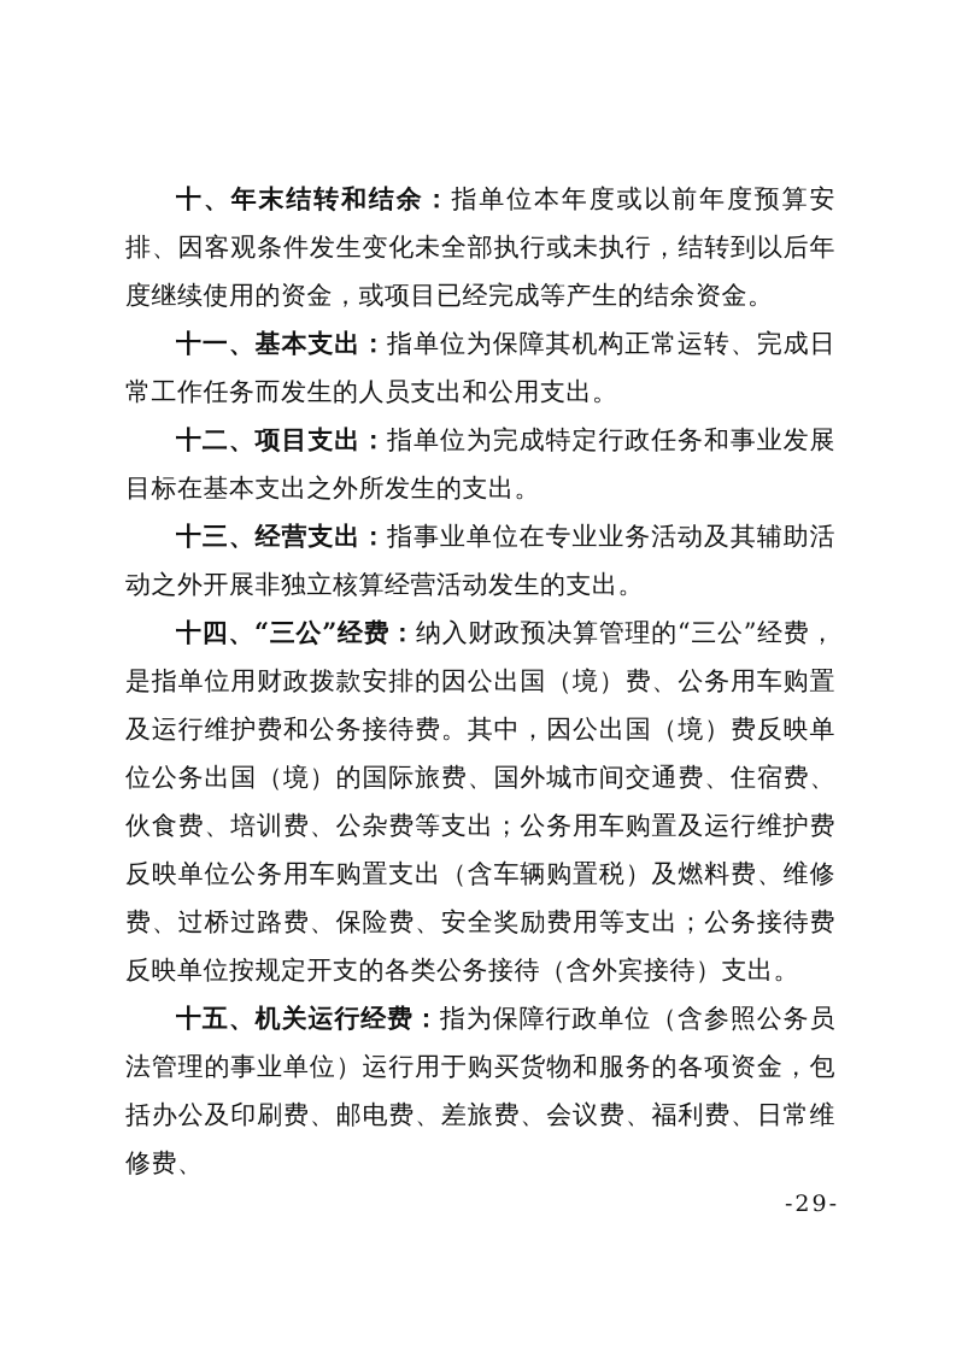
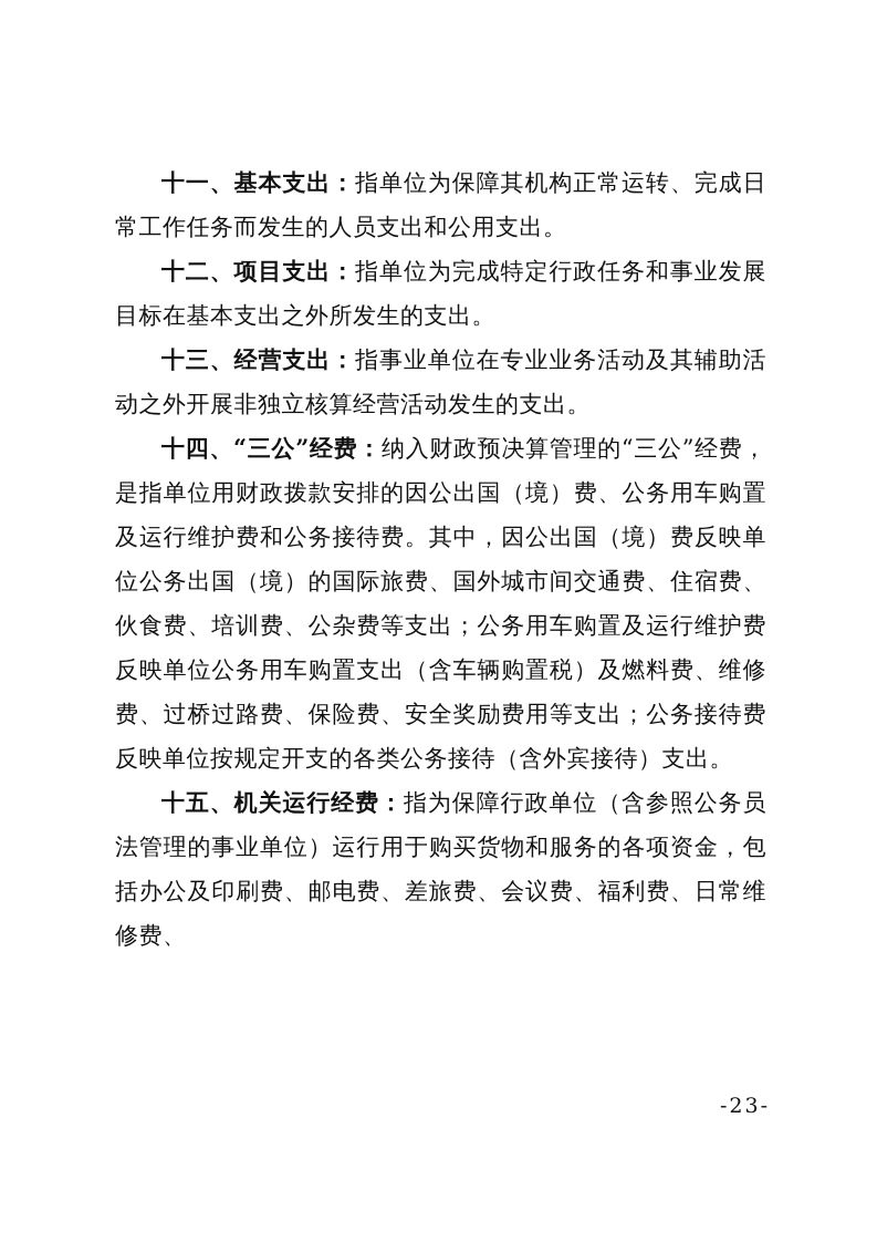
- 十、年末结转和结余：指单位本年度或以前年度预算安排、因客观条件发生变化未全部执行或未执行，结转到以后年度继续使用的资金，或项目已经完成等产生的结余资金。
  十一、基本支出：指单位为保障其机构正常运转、完成日常工作任务而发生的人员支出和公用支出。
  十二、项目支出：指单位为完成特定行政任务和事业发展目标在基本支出之外所发生的支出。
  十三、经营支出：指事业单位在专业业务活动及其辅助活动之外开展非独立核算经营活动发生的支出。
  十四、“三公”经费：纳入财政预决算管理的“三公”经费，是指单位用财政拨款安排的因公出国（境）费、公务用车购置及运行维护费和公务接待费。其中，因公出国（境）费反映单位公务出国（境）的国际旅费、国外城市间交通费、住宿费、伙食费、培训费、公杂费等支出；公务用车购置及运行维护费反映单位公务用车购置支出（含车辆购置税）及燃料费、维修费、过桥过路费、保险费、安全奖励费用等支出；公务接待费反映单位按规定开支的各类公务接待（含外宾接待）支出。
  十五、机关运行经费：指为保障行政单位（含参照公务员法管理的事业单位）运行用于购买货物和服务的各项资金，包括办公及印刷费、邮电费、差旅费、会议费、福利费、日常维修费、
- -29-
+ -23-
